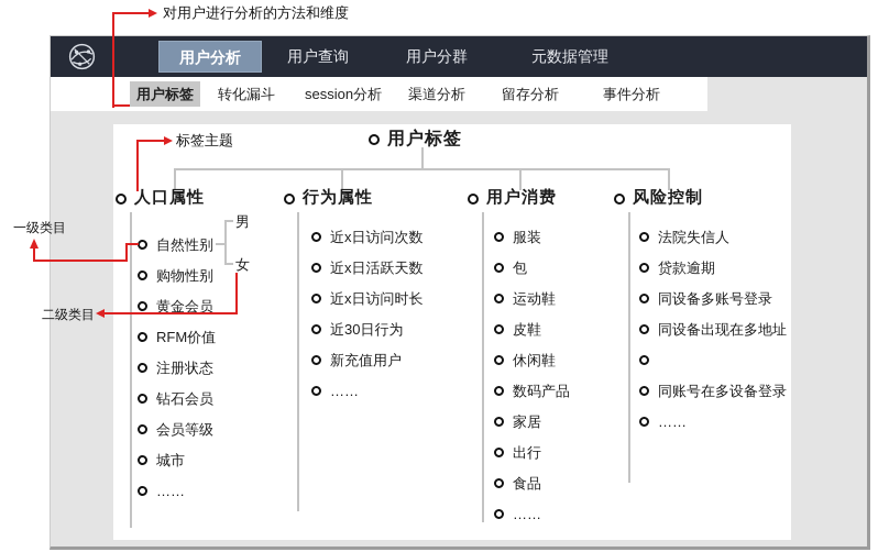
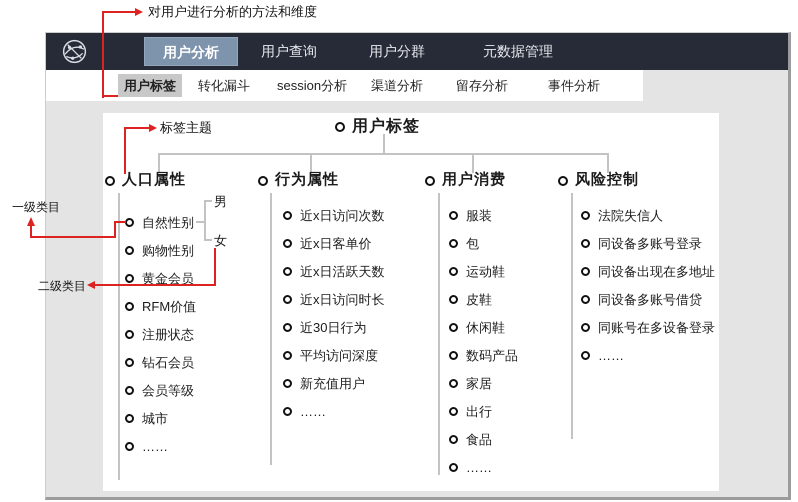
  对用户进行分析的方法和维度
  标签主题
  一级类目
  二级类目
  用户分析
  用户查询
  用户分群
  元数据管理
  用户标签
  转化漏斗
  session分析
  渠道分析
  留存分析
  事件分析
  用户标签
  人口属性
  自然性别
  购物性别
  黄金会员
  RFM价值
  注册状态
  钻石会员
  会员等级
  城市
  ……
  行为属性
  近x日访问次数
+ 近x日客单价
  近x日活跃天数
  近x日访问时长
  近30日行为
+ 平均访问深度
  新充值用户
  ……
  用户消费
  服装
  包
  运动鞋
  皮鞋
  休闲鞋
  数码产品
  家居
  出行
  食品
  ……
  风险控制
  法院失信人
- 贷款逾期
  同设备多账号登录
  同设备出现在多地址
+ 同设备多账号借贷
  同账号在多设备登录
  ……
  男
  女
